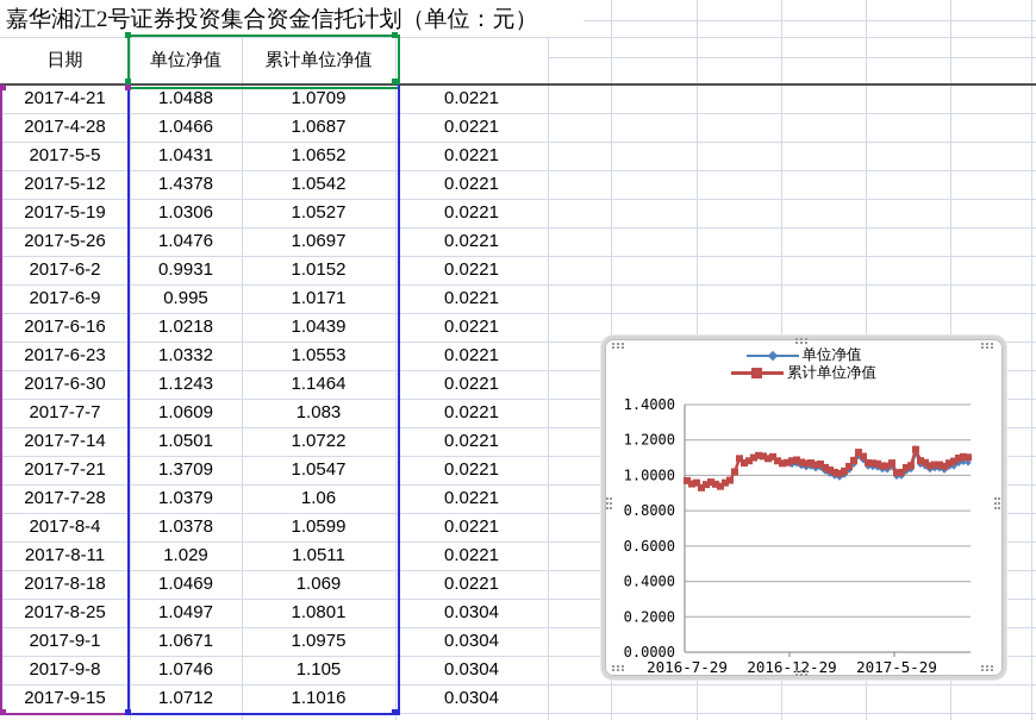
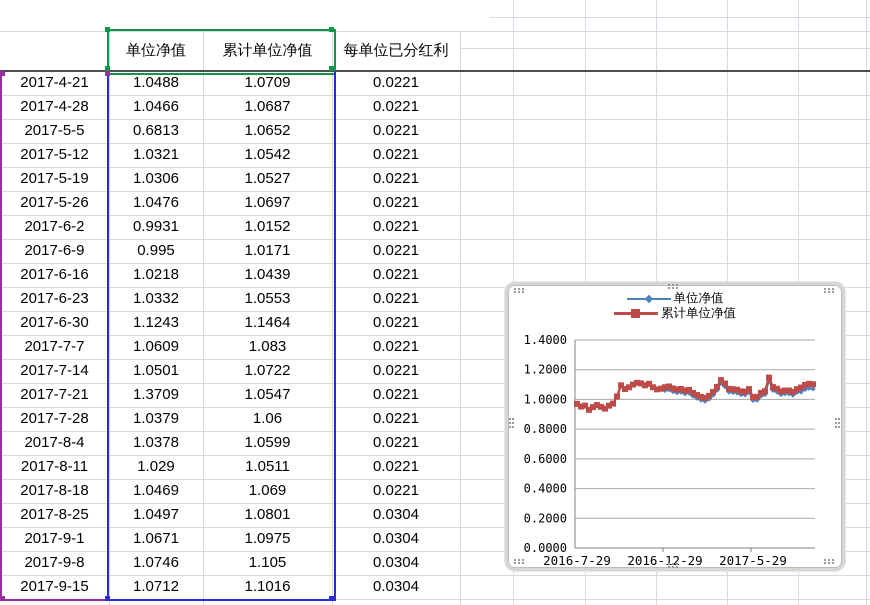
- 嘉华湘江2号证券投资集合资金信托计划（单位：元）
- 日期
  单位净值
  累计单位净值
+ 每单位已分红利
  2017-4-21
  1.0488
  1.0709
  0.0221
  2017-4-28
  1.0466
  1.0687
  0.0221
  2017-5-5
- 1.0431
+ 0.6813
  1.0652
  0.0221
  2017-5-12
- 1.4378
+ 1.0321
  1.0542
  0.0221
  2017-5-19
  1.0306
  1.0527
  0.0221
  2017-5-26
  1.0476
  1.0697
  0.0221
  2017-6-2
  0.9931
  1.0152
  0.0221
  2017-6-9
  0.995
  1.0171
  0.0221
  2017-6-16
  1.0218
  1.0439
  0.0221
  2017-6-23
  1.0332
  1.0553
  0.0221
  2017-6-30
  1.1243
  1.1464
  0.0221
  2017-7-7
  1.0609
  1.083
  0.0221
  2017-7-14
  1.0501
  1.0722
  0.0221
  2017-7-21
  1.3709
  1.0547
  0.0221
  2017-7-28
  1.0379
  1.06
  0.0221
  2017-8-4
  1.0378
  1.0599
  0.0221
  2017-8-11
  1.029
  1.0511
  0.0221
  2017-8-18
  1.0469
  1.069
  0.0221
  2017-8-25
  1.0497
  1.0801
  0.0304
  2017-9-1
  1.0671
  1.0975
  0.0304
  2017-9-8
  1.0746
  1.105
  0.0304
  2017-9-15
  1.0712
  1.1016
  0.0304
  单位净值
  累计单位净值
  0.0000
  0.2000
  0.4000
  0.6000
  0.8000
  1.0000
  1.2000
  1.4000
  2016-7-29
  2016-12-29
  2017-5-29
